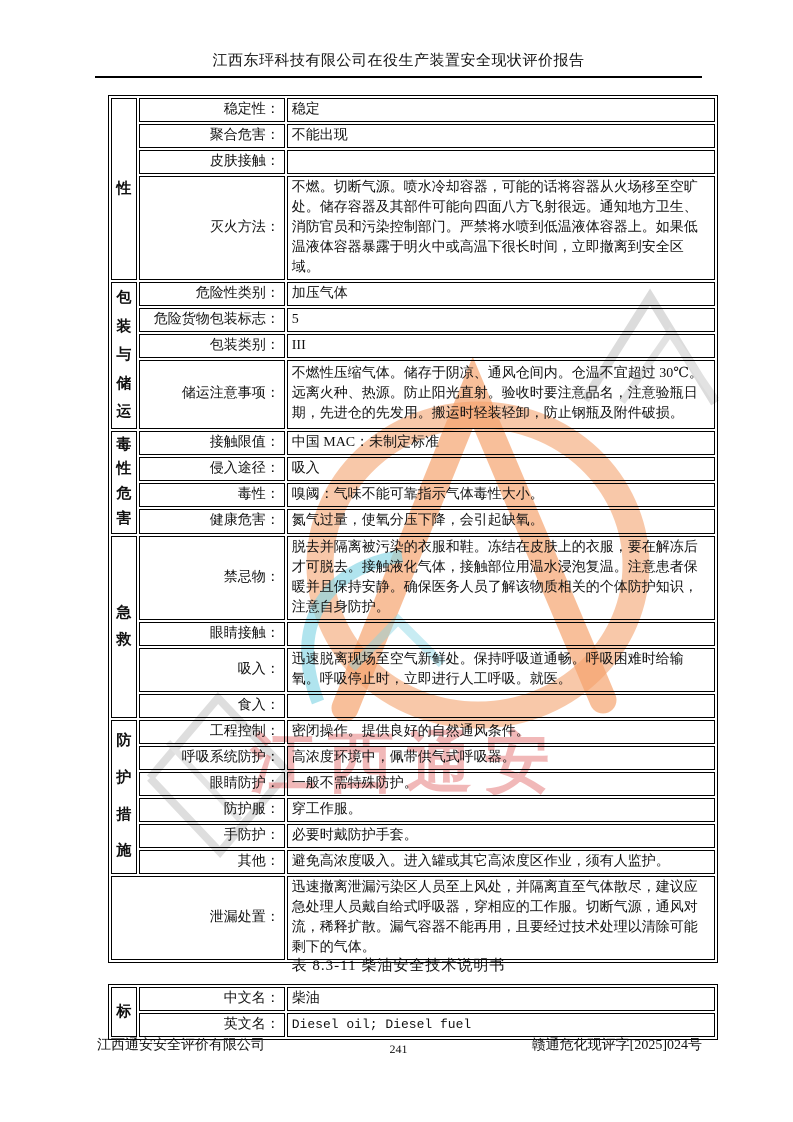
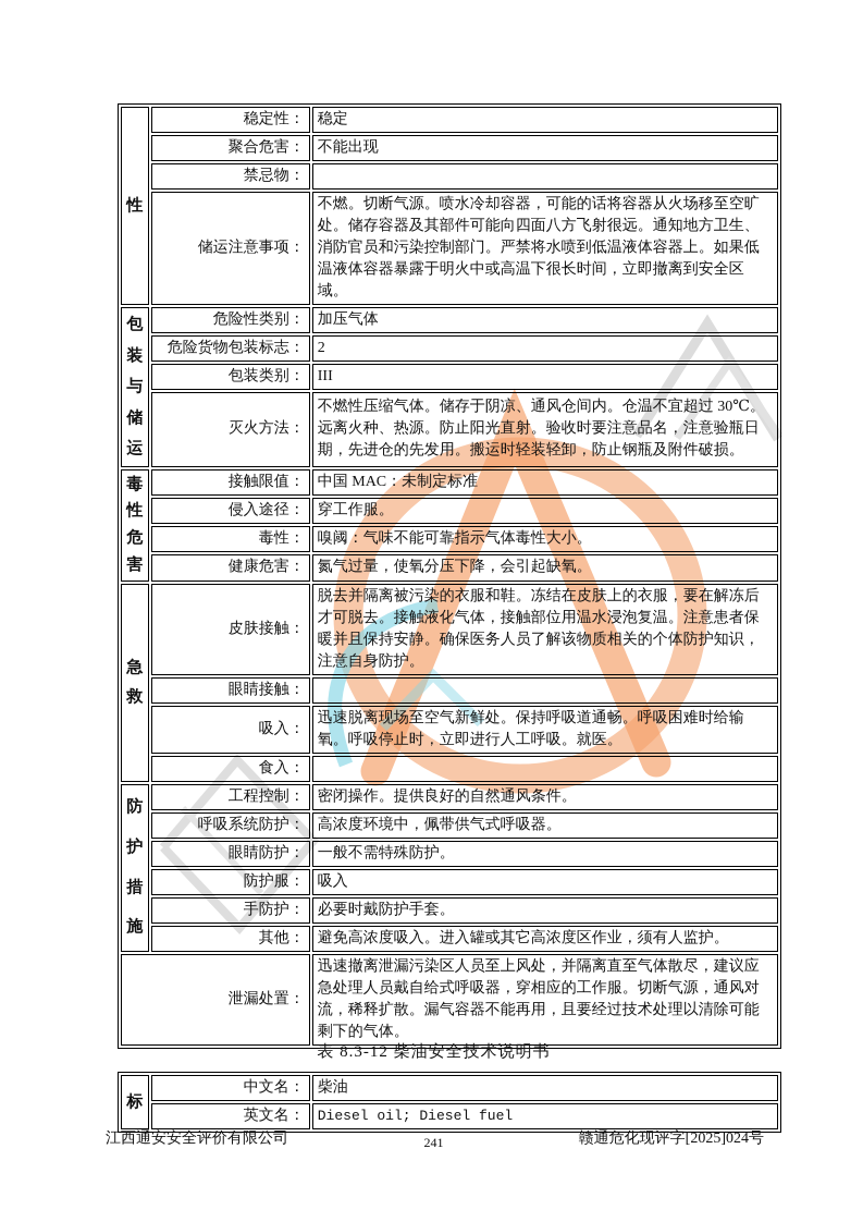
- 江西通安
- 江西东玶科技有限公司在役生产装置安全现状评价报告
  性	稳定性：	稳定
  聚合危害：	不能出现
- 皮肤接触：
+ 禁忌物：
- 灭火方法：	不燃。切断气源。喷水冷却容器，可能的话将容器从火场移至空旷处。储存容器及其部件可能向四面八方飞射很远。通知地方卫生、消防官员和污染控制部门。严禁将水喷到低温液体容器上。如果低温液体容器暴露于明火中或高温下很长时间，立即撤离到安全区域。
+ 储运注意事项：	不燃。切断气源。喷水冷却容器，可能的话将容器从火场移至空旷处。储存容器及其部件可能向四面八方飞射很远。通知地方卫生、消防官员和污染控制部门。严禁将水喷到低温液体容器上。如果低温液体容器暴露于明火中或高温下很长时间，立即撤离到安全区域。
  包装与储运	危险性类别：	加压气体
- 危险货物包装标志：	5
+ 危险货物包装标志：	2
  包装类别：	III
- 储运注意事项：	不燃性压缩气体。储存于阴凉、通风仓间内。仓温不宜超过 30℃。远离火种、热源。防止阳光直射。验收时要注意品名，注意验瓶日期，先进仓的先发用。搬运时轻装轻卸，防止钢瓶及附件破损。
+ 灭火方法：	不燃性压缩气体。储存于阴凉、通风仓间内。仓温不宜超过 30℃。远离火种、热源。防止阳光直射。验收时要注意品名，注意验瓶日期，先进仓的先发用。搬运时轻装轻卸，防止钢瓶及附件破损。
  毒性危害	接触限值：	中国 MAC：未制定标准
- 侵入途径：	吸入
+ 侵入途径：	穿工作服。
  毒性：	嗅阈：气味不能可靠指示气体毒性大小。
  健康危害：	氮气过量，使氧分压下降，会引起缺氧。
- 急救	禁忌物：	脱去并隔离被污染的衣服和鞋。冻结在皮肤上的衣服，要在解冻后才可脱去。接触液化气体，接触部位用温水浸泡复温。注意患者保暖并且保持安静。确保医务人员了解该物质相关的个体防护知识，注意自身防护。
+ 急救	皮肤接触：	脱去并隔离被污染的衣服和鞋。冻结在皮肤上的衣服，要在解冻后才可脱去。接触液化气体，接触部位用温水浸泡复温。注意患者保暖并且保持安静。确保医务人员了解该物质相关的个体防护知识，注意自身防护。
  眼睛接触：
  吸入：	迅速脱离现场至空气新鲜处。保持呼吸道通畅。呼吸困难时给输氧。呼吸停止时，立即进行人工呼吸。就医。
  食入：
  防护措施	工程控制：	密闭操作。提供良好的自然通风条件。
  呼吸系统防护：	高浓度环境中，佩带供气式呼吸器。
  眼睛防护：	一般不需特殊防护。
- 防护服：	穿工作服。
+ 防护服：	吸入
  手防护：	必要时戴防护手套。
  其他：	避免高浓度吸入。进入罐或其它高浓度区作业，须有人监护。
  泄漏处置：	迅速撤离泄漏污染区人员至上风处，并隔离直至气体散尽，建议应急处理人员戴自给式呼吸器，穿相应的工作服。切断气源，通风对流，稀释扩散。漏气容器不能再用，且要经过技术处理以清除可能剩下的气体。
- 表 8.3-11 柴油安全技术说明书
+ 表 8.3-12 柴油安全技术说明书
  标	中文名：	柴油
  英文名：	Diesel oil; Diesel fuel
  江西通安安全评价有限公司
  241
  赣通危化现评字[2025]024号
